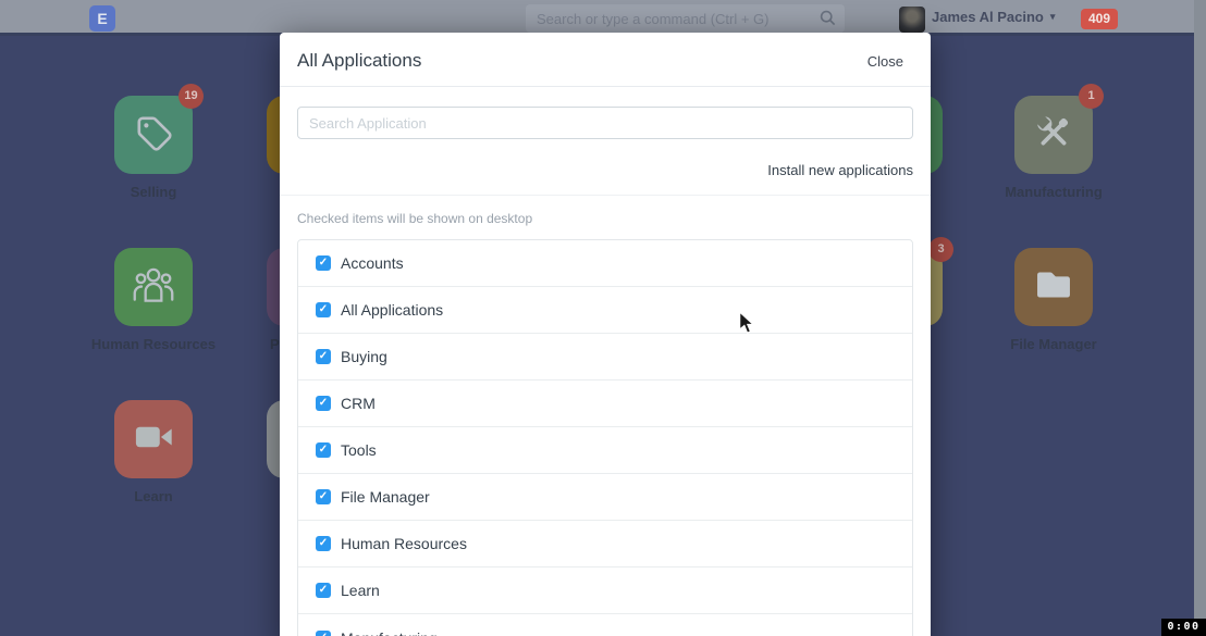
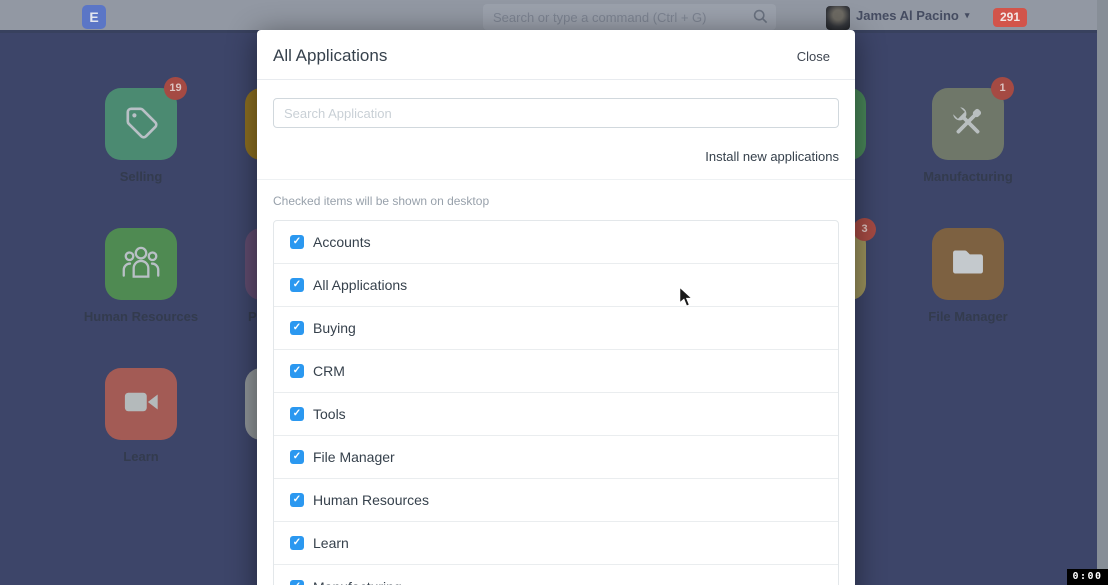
  E
  Search or type a command (Ctrl + G)
  James Al Pacino
  ▾
- 409
+ 291
  0:00
  19
  Selling
  Human Resources
  Learn
  P
  3
  1
  Manufacturing
  File Manager
  All Applications
  Close
  Search Application
  Install new applications
  Checked items will be shown on desktop
  ✓
  Accounts
  ✓
  All Applications
  ✓
  Buying
  ✓
  CRM
  ✓
  Tools
  ✓
  File Manager
  ✓
  Human Resources
  ✓
  Learn
